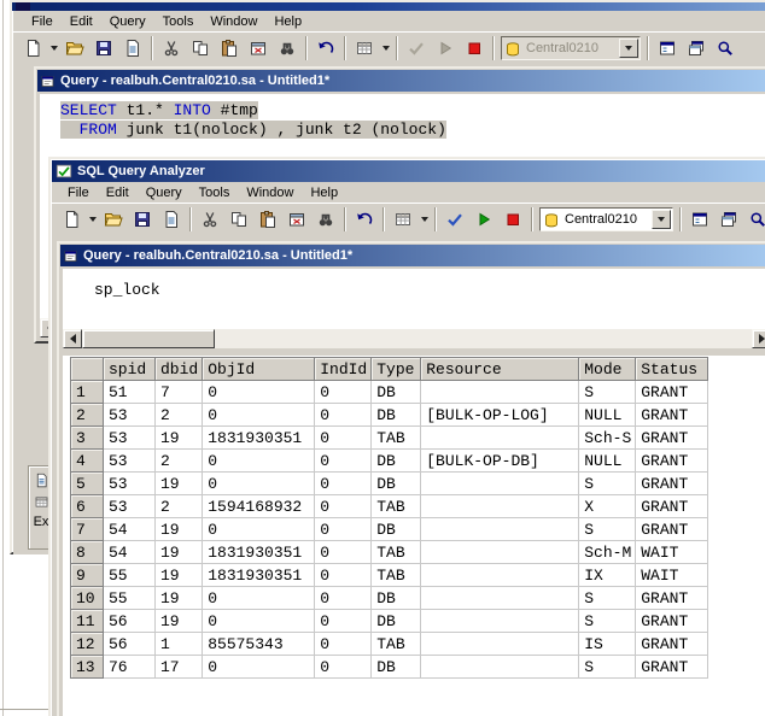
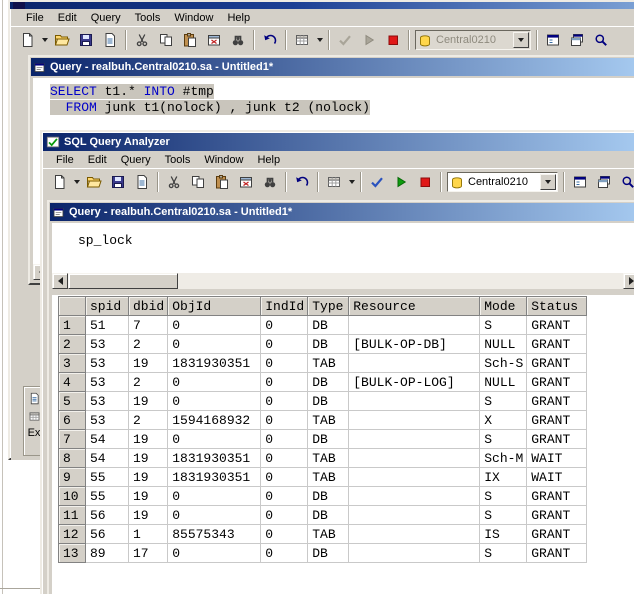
  File
  Edit
  Query
  Tools
  Window
  Help
  Central0210
  Query - realbuh.Central0210.sa - Untitled1*
  SELECT t1.* INTO #tmp
  FROM junk t1(nolock) , junk t2 (nolock)
  Ex
  SQL Query Analyzer
  File
  Edit
  Query
  Tools
  Window
  Help
  Central0210
  Query - realbuh.Central0210.sa - Untitled1*
  sp_lock
  	spid	dbid	ObjId	IndId	Type	Resource	Mode	Status
  1	51	7	0	0	DB		S	GRANT
- 2	53	2	0	0	DB	[BULK-OP-LOG]	NULL	GRANT
+ 2	53	2	0	0	DB	[BULK-OP-DB]	NULL	GRANT
  3	53	19	1831930351	0	TAB		Sch-S	GRANT
- 4	53	2	0	0	DB	[BULK-OP-DB]	NULL	GRANT
+ 4	53	2	0	0	DB	[BULK-OP-LOG]	NULL	GRANT
  5	53	19	0	0	DB		S	GRANT
  6	53	2	1594168932	0	TAB		X	GRANT
  7	54	19	0	0	DB		S	GRANT
  8	54	19	1831930351	0	TAB		Sch-M	WAIT
  9	55	19	1831930351	0	TAB		IX	WAIT
  10	55	19	0	0	DB		S	GRANT
  11	56	19	0	0	DB		S	GRANT
  12	56	1	85575343	0	TAB		IS	GRANT
- 13	76	17	0	0	DB		S	GRANT
+ 13	89	17	0	0	DB		S	GRANT
